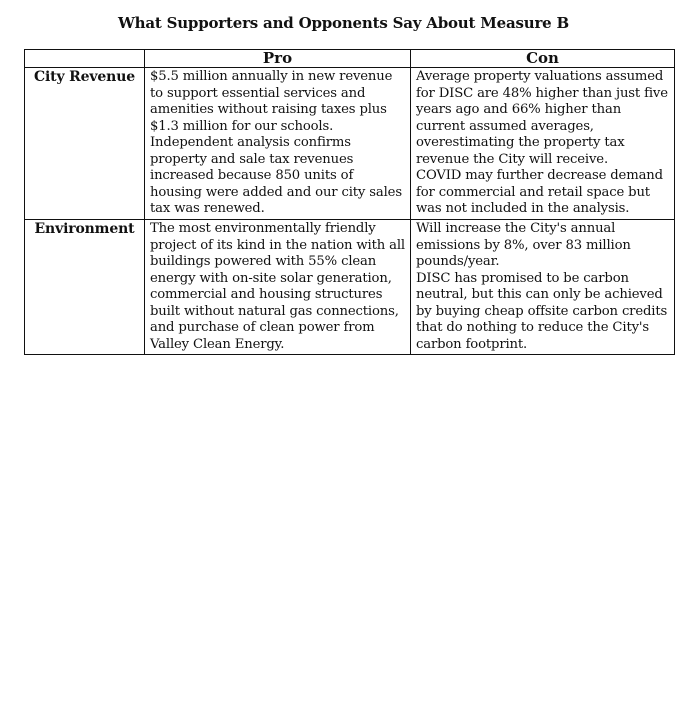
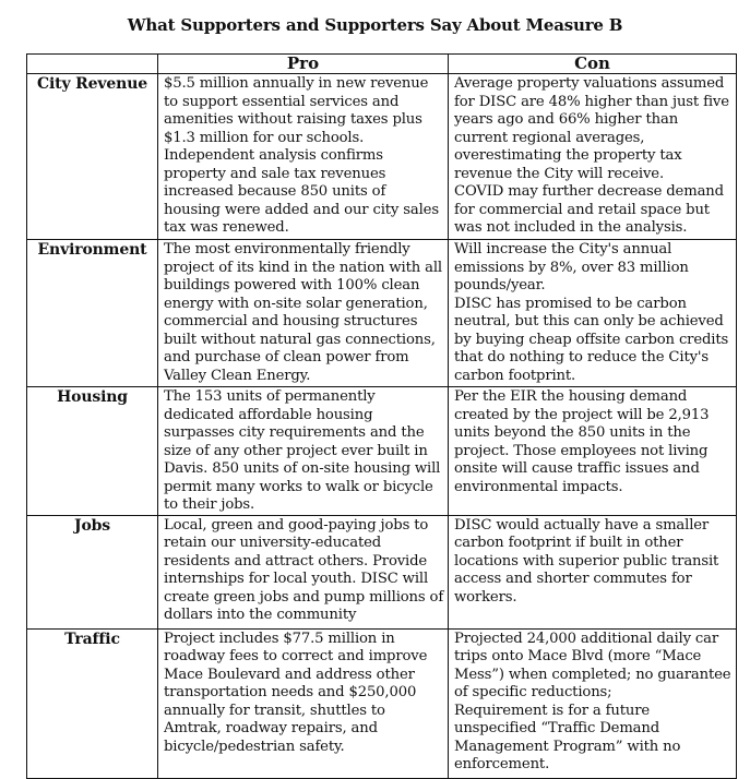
- What Supporters and Opponents Say About Measure B
+ What Supporters and Supporters Say About Measure B
  	Pro	Con
- City Revenue	$5.5 million annually in new revenue to support essential services and amenities without raising taxes plus $1.3 million for our schools. Independent analysis confirms property and sale tax revenues increased because 850 units of housing were added and our city sales tax was renewed.	Average property valuations assumed for DISC are 48% higher than just five years ago and 66% higher than current assumed averages, overestimating the property tax revenue the City will receive. COVID may further decrease demand for commercial and retail space but was not included in the analysis.
+ City Revenue	$5.5 million annually in new revenue to support essential services and amenities without raising taxes plus $1.3 million for our schools. Independent analysis confirms property and sale tax revenues increased because 850 units of housing were added and our city sales tax was renewed.	Average property valuations assumed for DISC are 48% higher than just five years ago and 66% higher than current regional averages, overestimating the property tax revenue the City will receive. COVID may further decrease demand for commercial and retail space but was not included in the analysis.
- Environment	The most environmentally friendly project of its kind in the nation with all buildings powered with 55% clean energy with on-site solar generation, commercial and housing structures built without natural gas connections, and purchase of clean power from Valley Clean Energy.	Will increase the City's annual emissions by 8%, over 83 million pounds/year. DISC has promised to be carbon neutral, but this can only be achieved by buying cheap offsite carbon credits that do nothing to reduce the City's carbon footprint.
+ Environment	The most environmentally friendly project of its kind in the nation with all buildings powered with 100% clean energy with on-site solar generation, commercial and housing structures built without natural gas connections, and purchase of clean power from Valley Clean Energy.	Will increase the City's annual emissions by 8%, over 83 million pounds/year. DISC has promised to be carbon neutral, but this can only be achieved by buying cheap offsite carbon credits that do nothing to reduce the City's carbon footprint.
+ Housing	The 153 units of permanently dedicated affordable housing surpasses city requirements and the size of any other project ever built in Davis. 850 units of on-site housing will permit many works to walk or bicycle to their jobs.	Per the EIR the housing demand created by the project will be 2,913 units beyond the 850 units in the project. Those employees not living onsite will cause traffic issues and environmental impacts.
+ Jobs	Local, green and good-paying jobs to retain our university-educated residents and attract others. Provide internships for local youth. DISC will create green jobs and pump millions of dollars into the community	DISC would actually have a smaller carbon footprint if built in other locations with superior public transit access and shorter commutes for workers.
+ Traffic	Project includes $77.5 million in roadway fees to correct and improve Mace Boulevard and address other transportation needs and $250,000 annually for transit, shuttles to Amtrak, roadway repairs, and bicycle/pedestrian safety.	Projected 24,000 additional daily car trips onto Mace Blvd (more “Mace Mess”) when completed; no guarantee of specific reductions; Requirement is for a future unspecified “Traffic Demand Management Program” with no enforcement.
